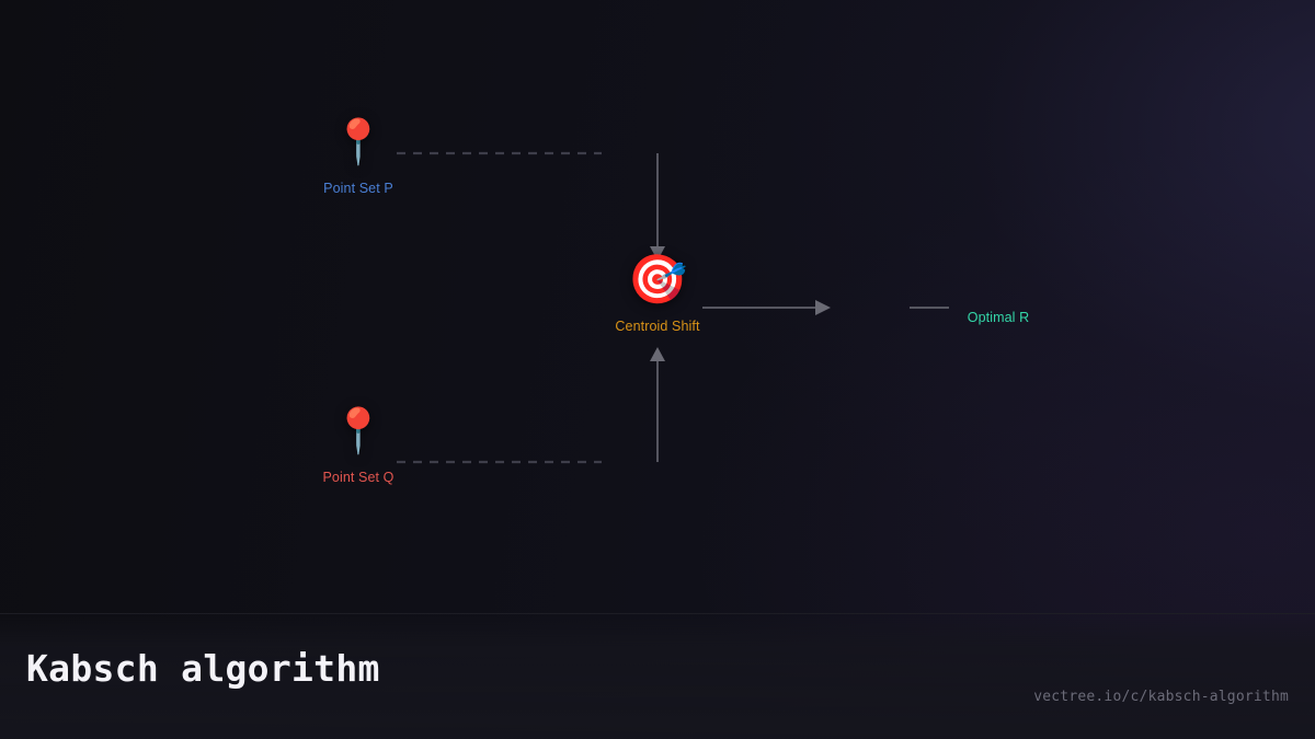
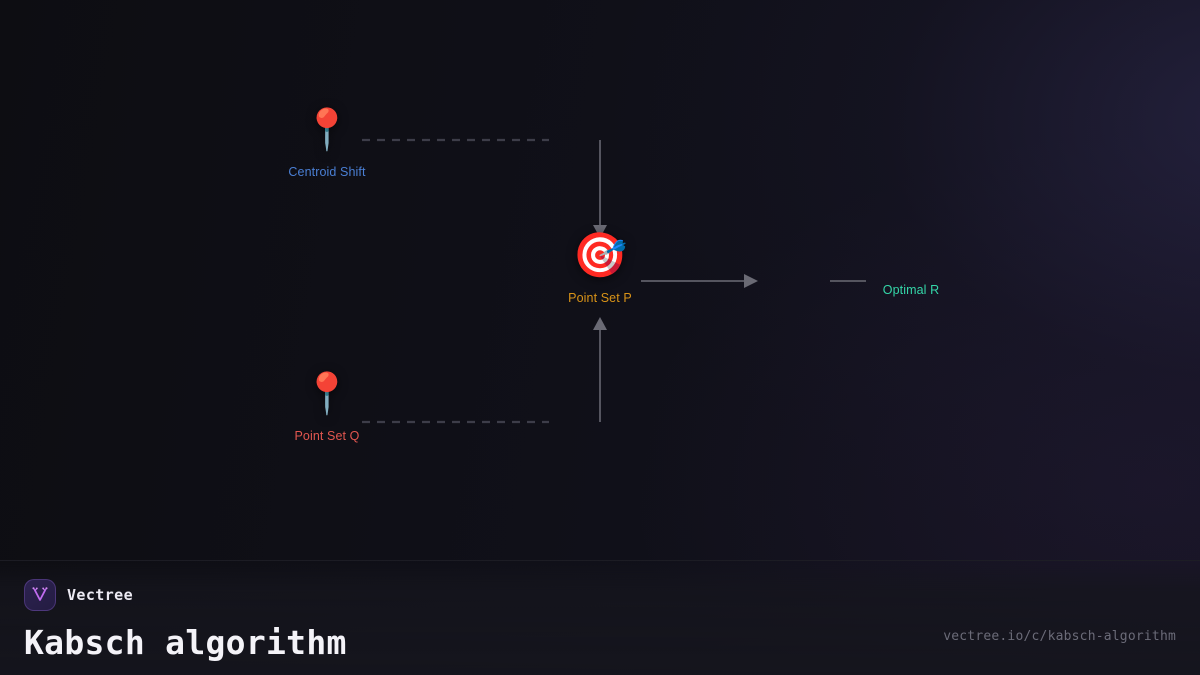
  📍
- Point Set P
+ Centroid Shift
  📍
  Point Set Q
  🎯
- Centroid Shift
+ Point Set P
  Optimal R
+ Vectree
  Kabsch algorithm
  vectree.io/c/kabsch-algorithm
